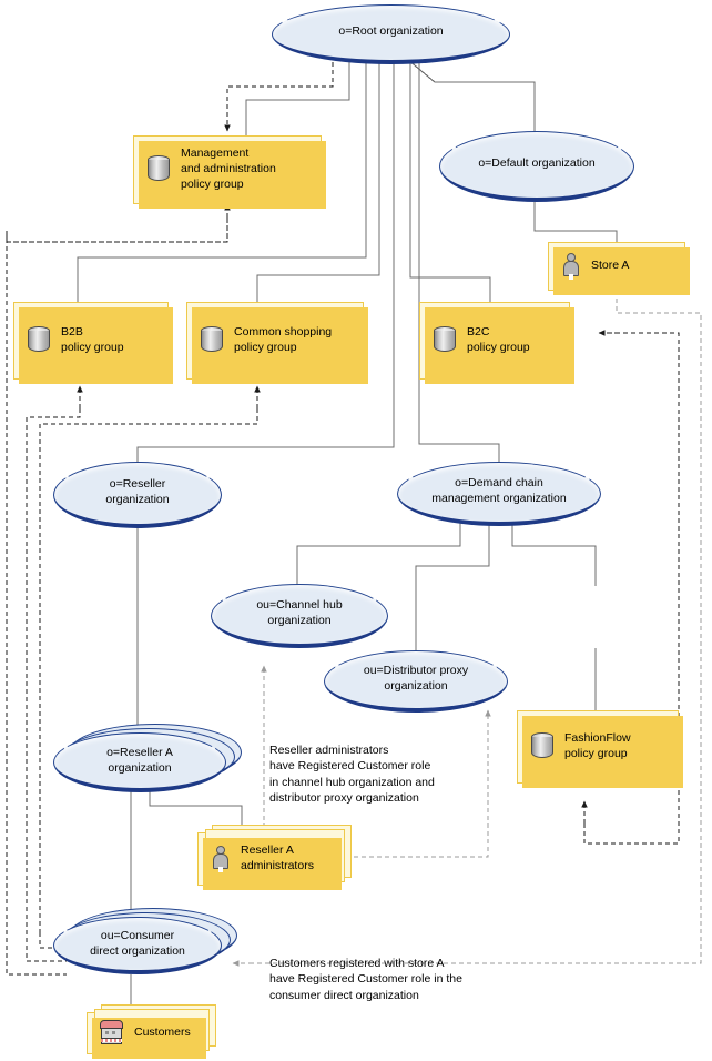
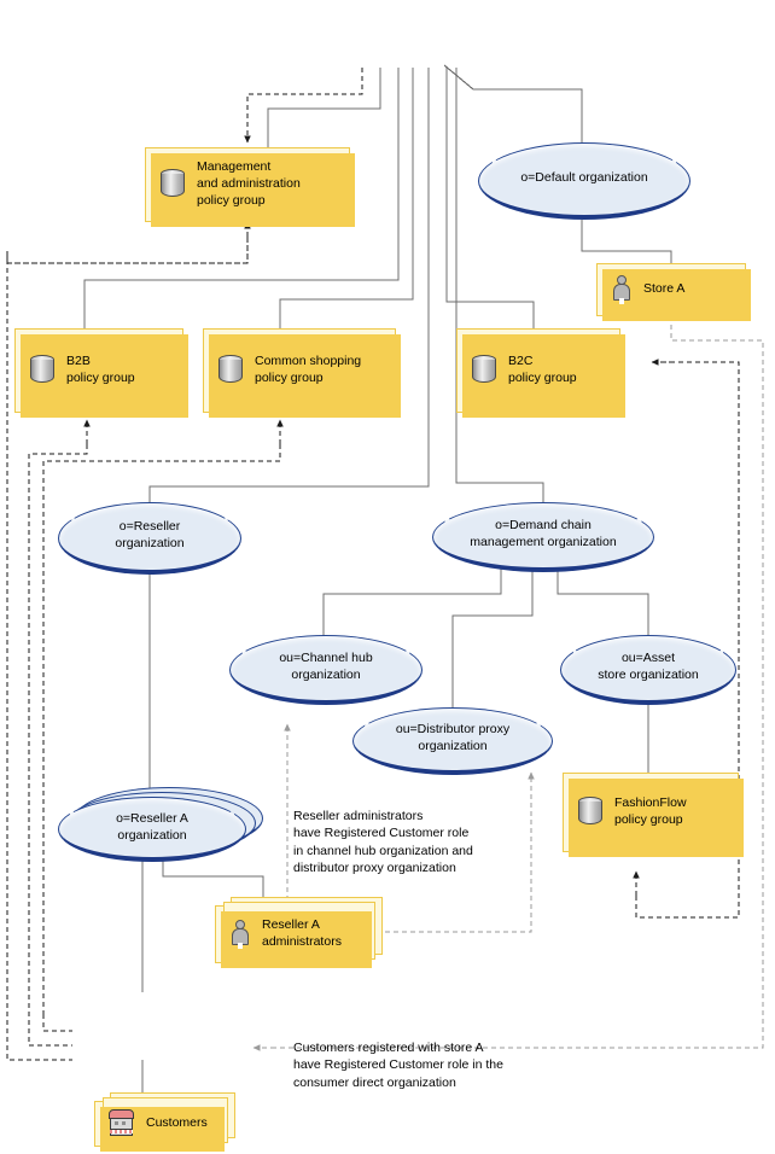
- o=Root organization
  o=Default organization
  o=Reseller
  organization
  o=Demand chain
  management organization
  ou=Channel hub
  organization
  ou=Distributor proxy
  organization
+ ou=Asset
+ store organization
  o=Reseller A
  organization
- ou=Consumer
- direct organization
  Management
  and administration
  policy group
  Store A
  B2B
  policy group
  Common shopping
  policy group
  B2C
  policy group
  FashionFlow
  policy group
  Reseller A
  administrators
  Customers
  Reseller administrators
  have Registered Customer role
  in channel hub organization and
  distributor proxy organization
  Customers registered with store A
  have Registered Customer role in the
  consumer direct organization
